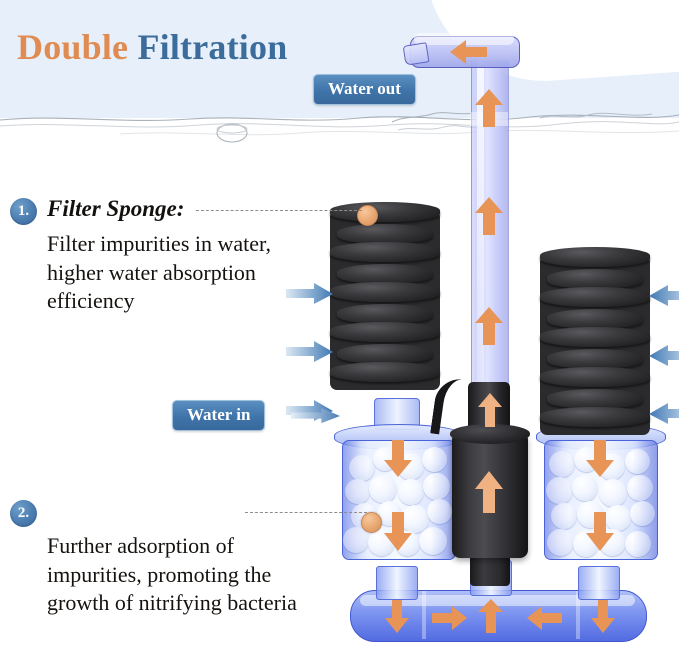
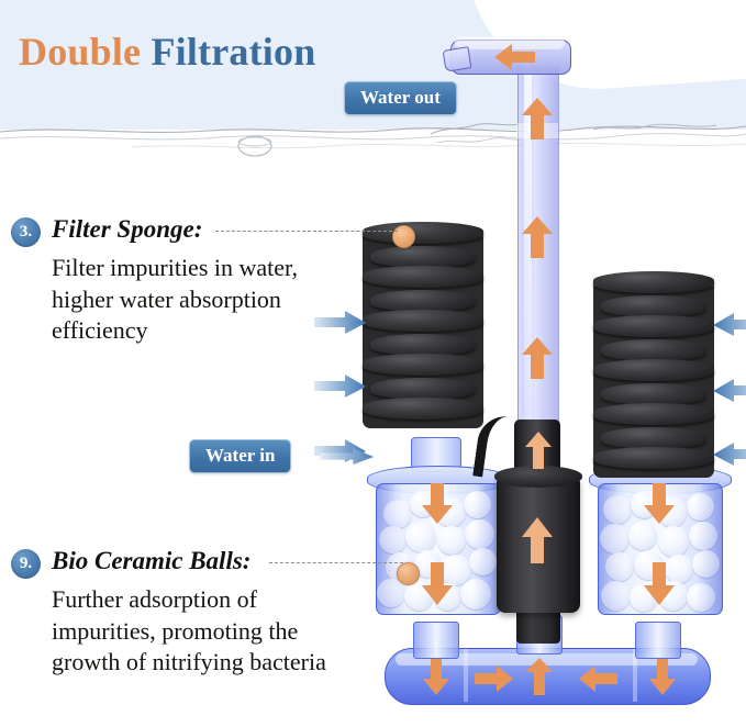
  Double Filtration
  Water out
  Water in
- 1.
+ 3.
  Filter Sponge:
  Filter impurities in water, higher water absorption efficiency
- 2.
+ 9.
+ Bio Ceramic Balls:
  Further adsorption of impurities, promoting the growth of nitrifying bacteria
